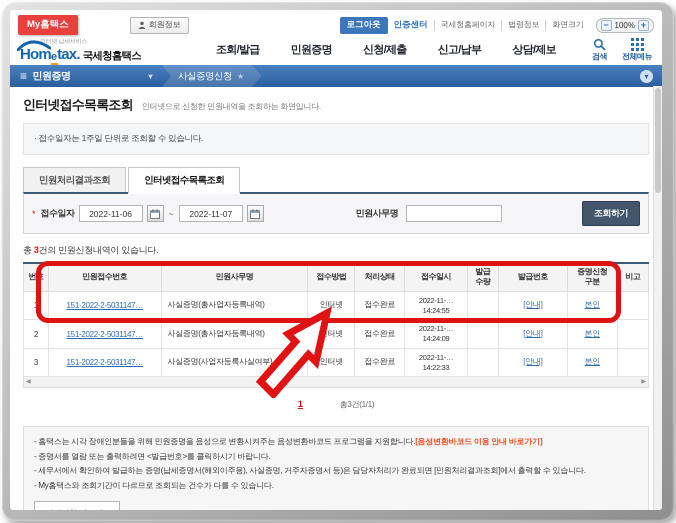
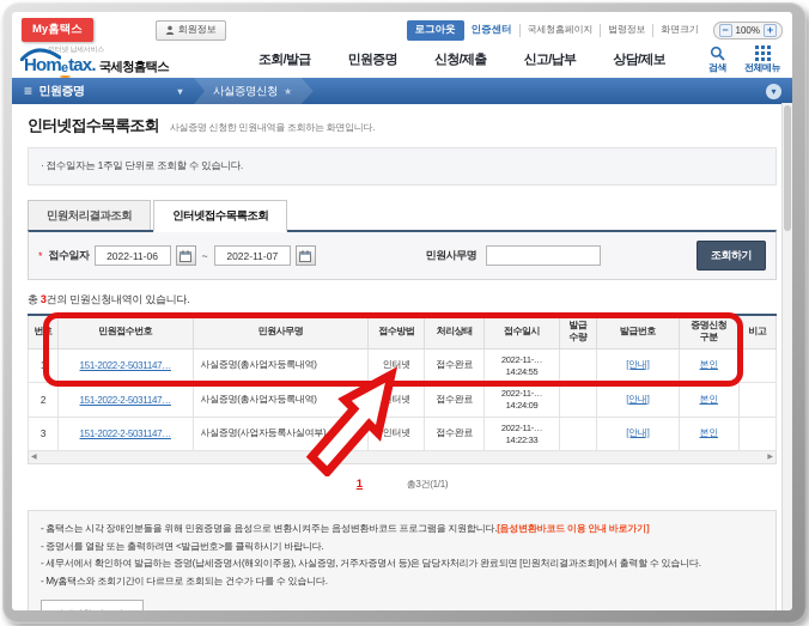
  My홈택스
  회원정보
  로그아웃
  인증센터
  국세청홈페이지
  법령정보
  화면크기
  −
  100%
  +
  Hom
  e
  tax.
  국세청홈택스
  조회/발급
  민원증명
  신청/제출
  신고/납부
  상담/제보
  검색
  전체메뉴
  ≡
  민원증명
  ▾
  사실증명신청
  ★
  ▾
  인터넷접수목록조회
- 인터넷으로 신청한 민원내역을 조회하는 화면입니다.
+ 사실증명 신청한 민원내역을 조회하는 화면입니다.
  · 접수일자는 1주일 단위로 조회할 수 있습니다.
  민원처리결과조회
  인터넷접수목록조회
  *
  접수일자
  2022-11-06
  ~
  2022-11-07
  민원사무명
  조회하기
  총 3건의 민원신청내역이 있습니다.
  번호	민원접수번호	민원사무명	접수방법	처리상태	접수일시	발급 수량	발급번호	증명신청 구분	비고
  1	151-2022-2-5031147…	사실증명(총사업자등록내역)	인터넷	접수완료	2022-11-…14:24:55		[안내]	본인
  2	151-2022-2-5031147…	사실증명(총사업자등록내역)	터넷	접수완료	2022-11-…14:24:09		[안내]	본인
  3	151-2022-2-5031147…	사실증명(사업자등록사실여부)	인터넷	접수완료	2022-11-…14:22:33		[안내]	본인
  1 총3건(1/1)
  - 홈택스는 시각 장애인분들을 위해 민원증명을 음성으로 변환시켜주는 음성변환바코드 프로그램을 지원합니다.[음성변환바코드 이용 안내 바로가기]
  - 증명서를 열람 또는 출력하려면 <발급번호>를 클릭하시기 바랍니다.
  - 세무서에서 확인하여 발급하는 증명(납세증명서(해외이주용), 사실증명, 거주자증명서 등)은 담당자처리가 완료되면 [민원처리결과조회]에서 출력할 수 있습니다.
  - My홈택스와 조회기간이 다르므로 조회되는 건수가 다를 수 있습니다.
